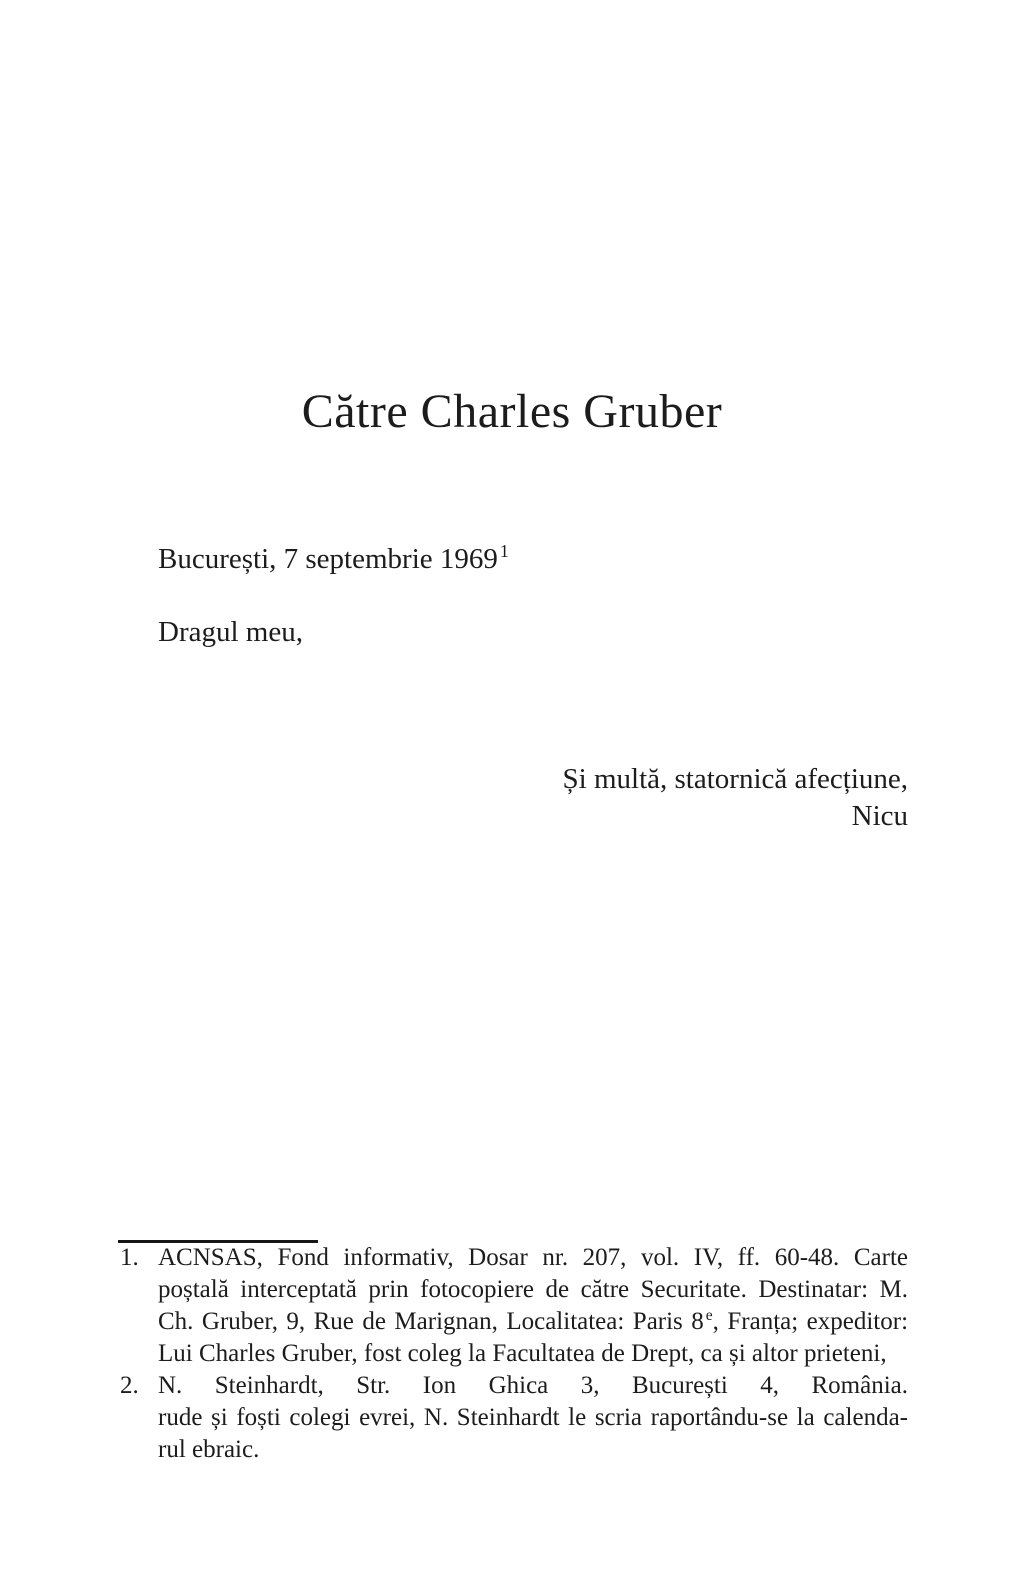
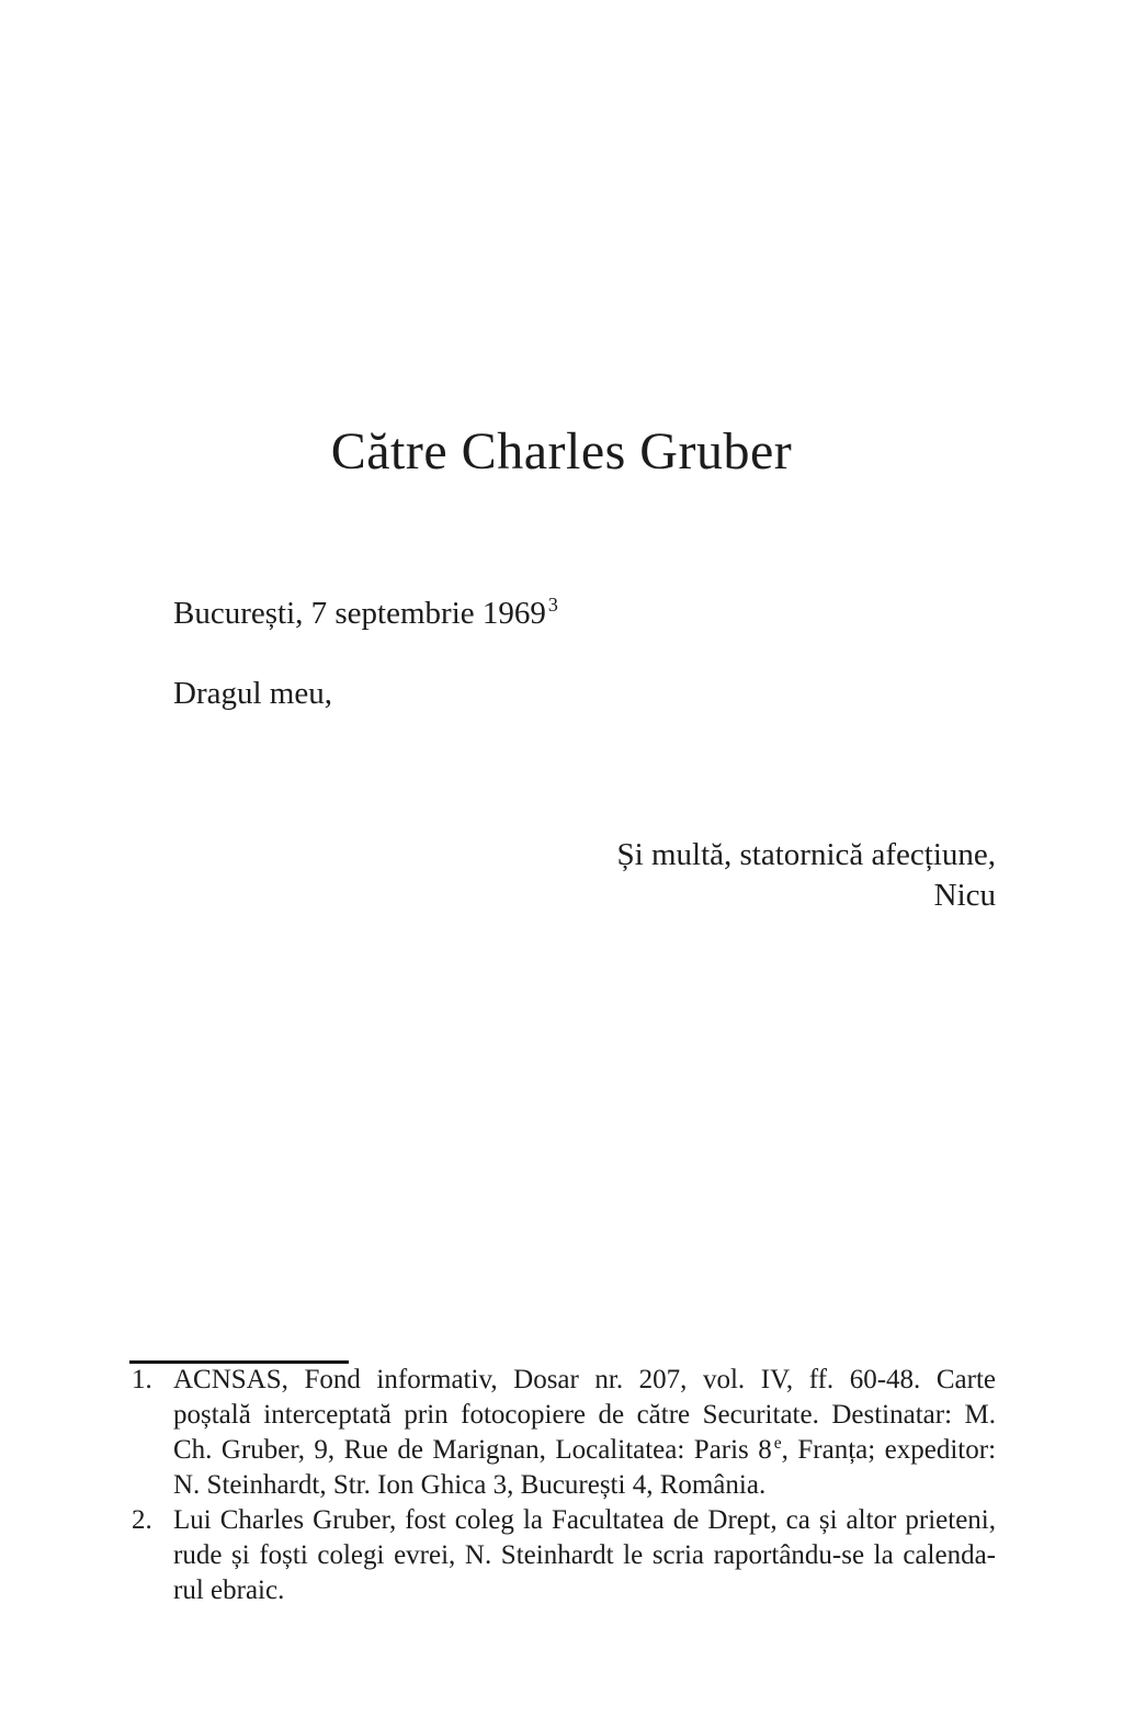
  Către Charles Gruber
- București, 7 septembrie 19691
+ București, 7 septembrie 19693
  Dragul meu,
  Și multă, statornică afecțiune,
  Nicu
  1.
  ACNSAS, Fond informativ, Dosar nr. 207, vol. IV, ff. 60-48. Carte
  poștală interceptată prin fotocopiere de către Securitate. Destinatar: M.
  Ch. Gruber, 9, Rue de Marignan, Localitatea: Paris 8e, Franța; expeditor:
- Lui Charles Gruber, fost coleg la Facultatea de Drept, ca și altor prieteni,
+ N. Steinhardt, Str. Ion Ghica 3, București 4, România.
  2.
- N. Steinhardt, Str. Ion Ghica 3, București 4, România.
+ Lui Charles Gruber, fost coleg la Facultatea de Drept, ca și altor prieteni,
  rude și foști colegi evrei, N. Steinhardt le scria raportându-se la calenda-
  rul ebraic.
